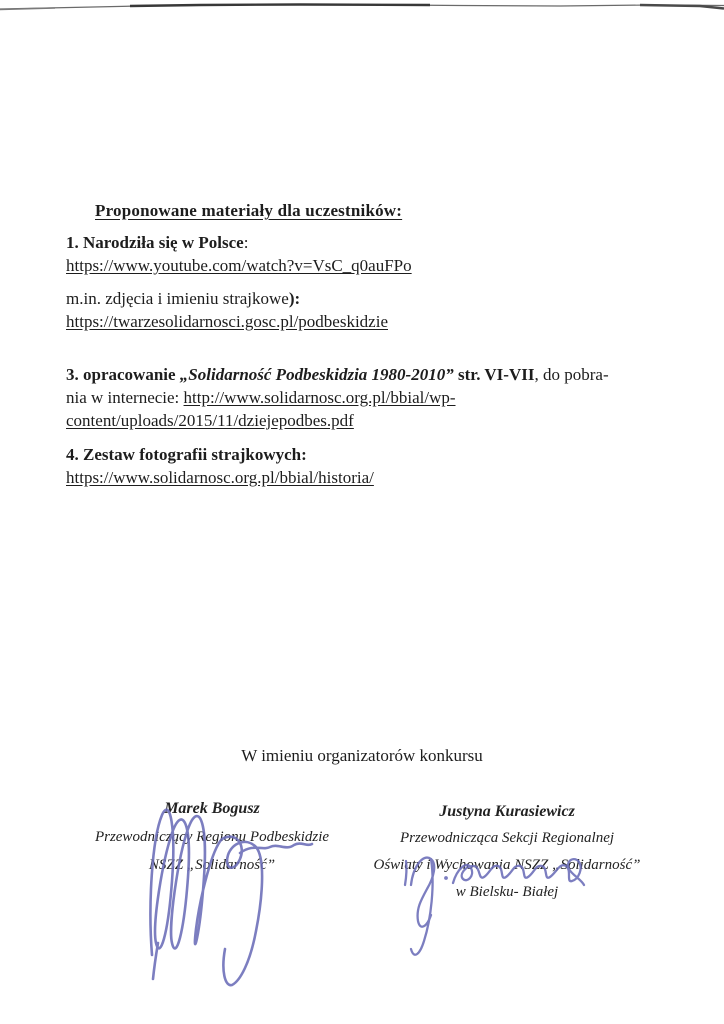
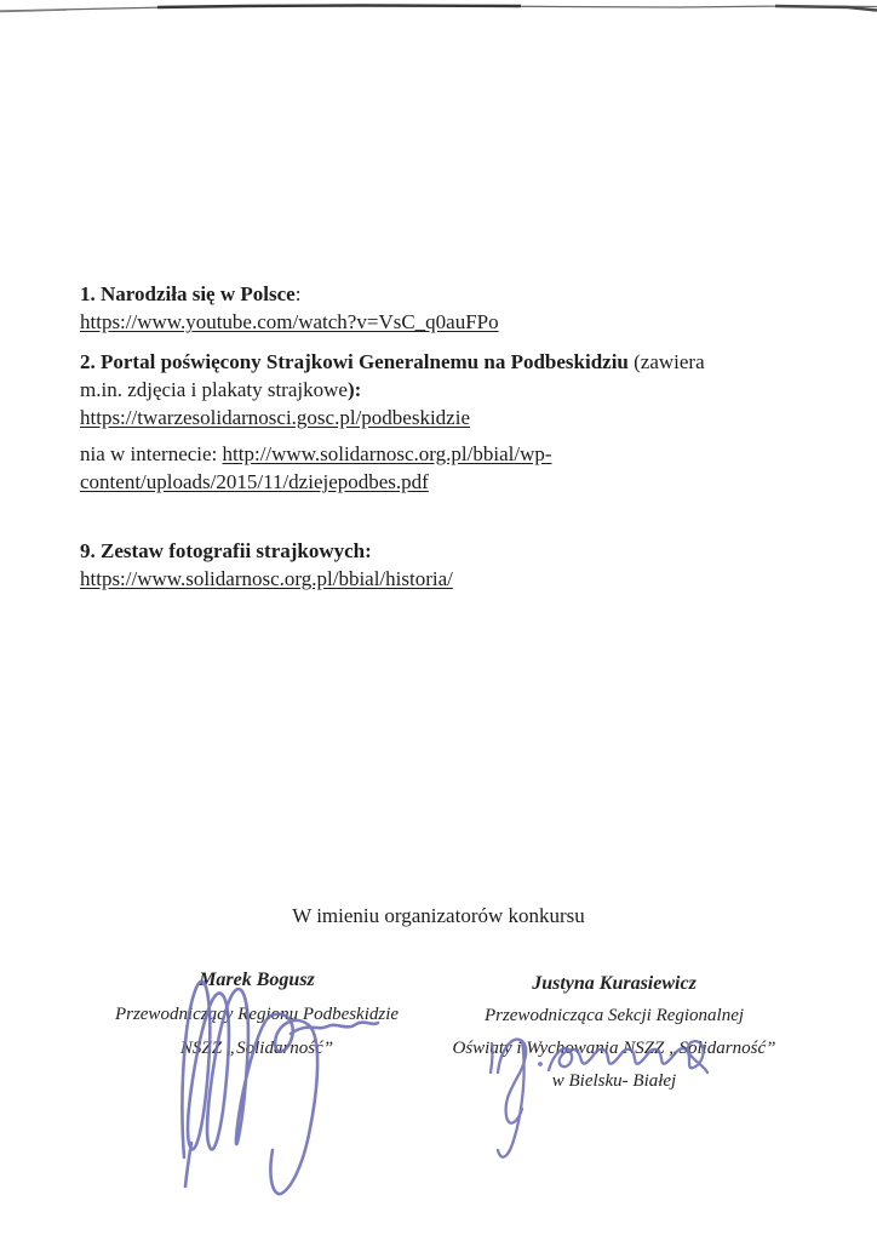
- Proponowane materiały dla uczestników:
  1. Narodziła się w Polsce:
  https://www.youtube.com/watch?v=VsC_q0auFPo
+ 2. Portal poświęcony Strajkowi Generalnemu na Podbeskidziu (zawiera
- m.in. zdjęcia i imieniu strajkowe):
+ m.in. zdjęcia i plakaty strajkowe):
  https://twarzesolidarnosci.gosc.pl/podbeskidzie
- 3. opracowanie „Solidarność Podbeskidzia 1980-2010” str. VI-VII, do pobra-
  nia w internecie: http://www.solidarnosc.org.pl/bbial/wp-
  content/uploads/2015/11/dziejepodbes.pdf
- 4. Zestaw fotografii strajkowych:
+ 9. Zestaw fotografii strajkowych:
  https://www.solidarnosc.org.pl/bbial/historia/
  W imieniu organizatorów konkursu
  Marek Bogusz
  Przewodniczący Regionu Podbeskidzie
  NSZZ „Solidarność”
  Justyna Kurasiewicz
  Przewodnicząca Sekcji Regionalnej
  Oświaty i Wychowania NSZZ „Solidarność”
  w Bielsku- Białej
